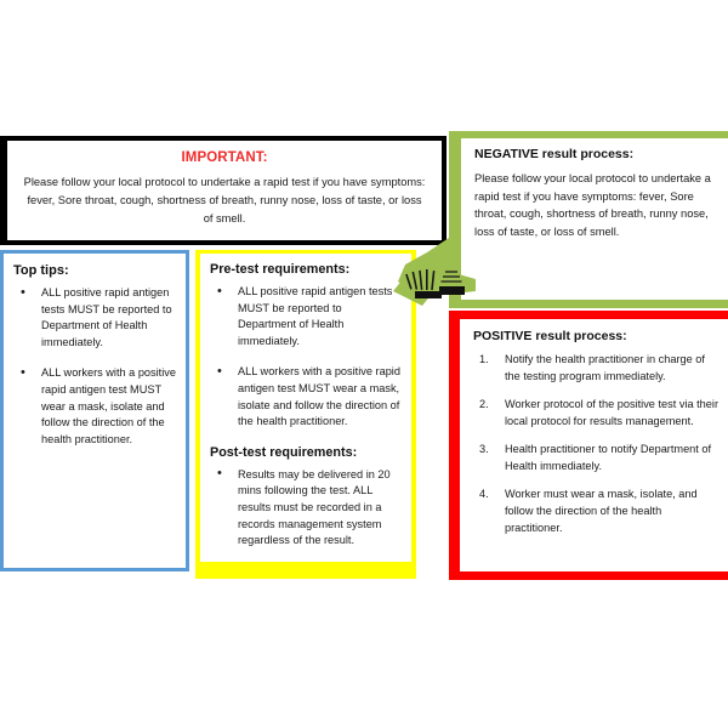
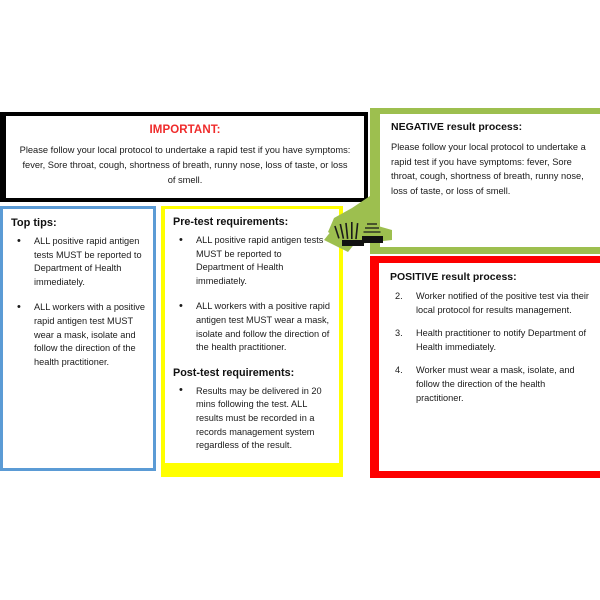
  IMPORTANT:
  Please follow your local protocol to undertake a rapid test if you have symptoms: fever, Sore throat, cough, shortness of breath, runny nose, loss of taste, or loss of smell.
  NEGATIVE result process:
  Please follow your local protocol to undertake a rapid test if you have symptoms: fever, Sore throat, cough, shortness of breath, runny nose, loss of taste, or loss of smell.
  POSITIVE result process:
- 1.
- Notify the health practitioner in charge of the testing program immediately.
  2.
- Worker protocol of the positive test via their local protocol for results management.
+ Worker notified of the positive test via their local protocol for results management.
  3.
  Health practitioner to notify Department of Health immediately.
  4.
  Worker must wear a mask, isolate, and follow the direction of the health practitioner.
  Top tips:
  •
  ALL positive rapid antigen tests MUST be reported to Department of Health immediately.
  •
  ALL workers with a positive rapid antigen test MUST wear a mask, isolate and follow the direction of the health practitioner.
  Pre-test requirements:
  •
  ALL positive rapid antigen tests MUST be reported to Department of Health immediately.
  •
  ALL workers with a positive rapid antigen test MUST wear a mask, isolate and follow the direction of the health practitioner.
  Post-test requirements:
  •
  Results may be delivered in 20 mins following the test. ALL results must be recorded in a records management system regardless of the result.
